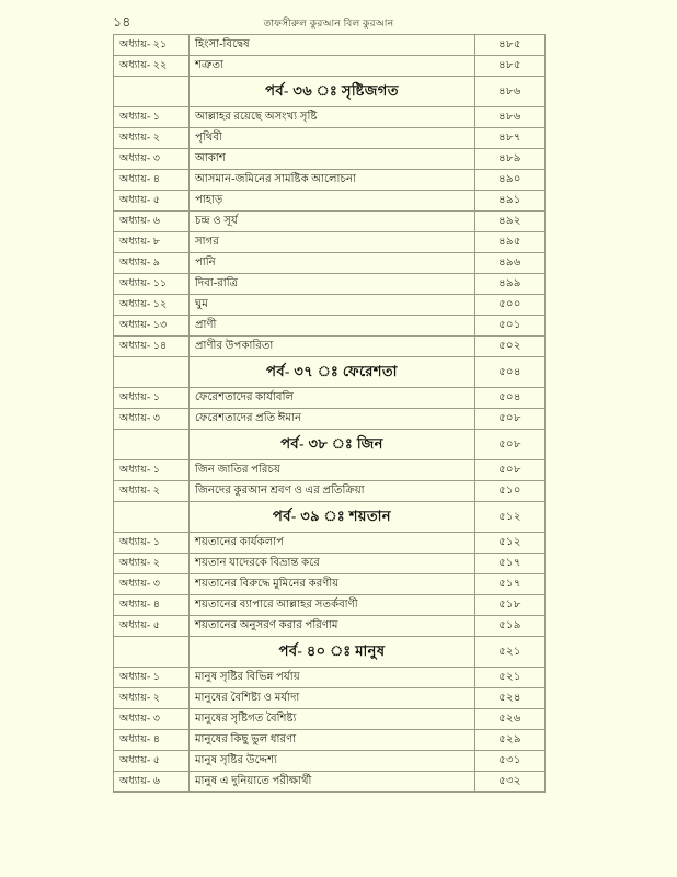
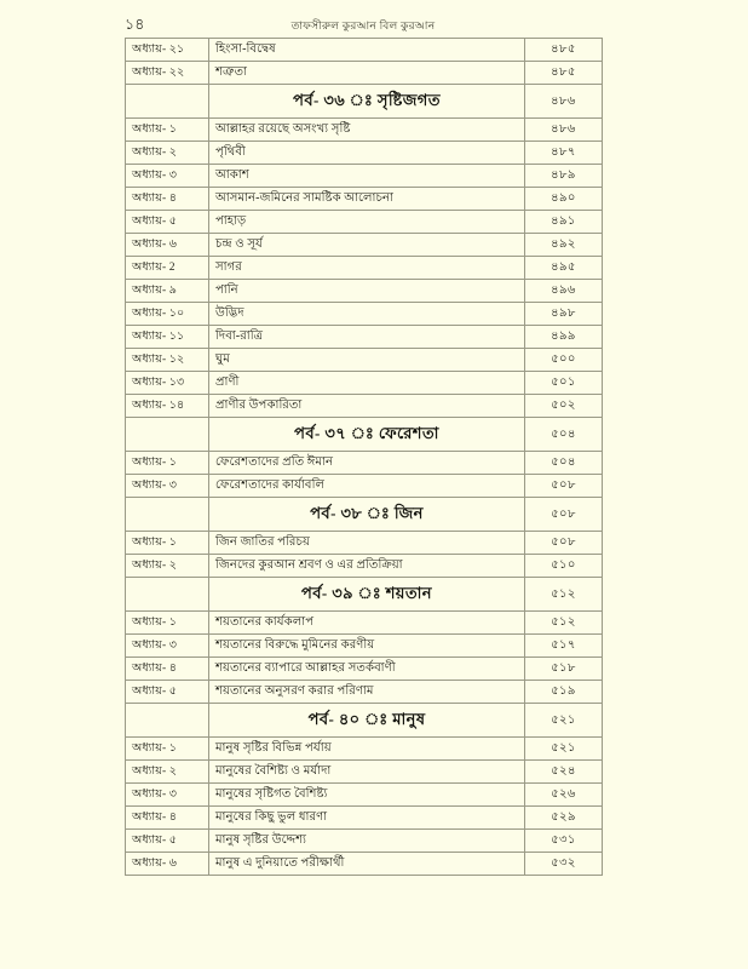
  ১৪
  তাফসীরুল কুরআন বিল কুরআন
  অধ্যায়- ২১	হিংসা-বিদ্বেষ	৪৮৫
  অধ্যায়- ২২	শত্রুতা	৪৮৫
  	পর্ব- ৩৬ ঃ সৃষ্টিজগত	৪৮৬
  অধ্যায়- ১	আল্লাহর রয়েছে অসংখ্য সৃষ্টি	৪৮৬
  অধ্যায়- ২	পৃথিবী	৪৮৭
  অধ্যায়- ৩	আকাশ	৪৮৯
  অধ্যায়- ৪	আসমান-জমিনের সামষ্টিক আলোচনা	৪৯০
  অধ্যায়- ৫	পাহাড়	৪৯১
  অধ্যায়- ৬	চন্দ্র ও সূর্য	৪৯২
- অধ্যায়- ৮	সাগর	৪৯৫
+ অধ্যায়- 2	সাগর	৪৯৫
  অধ্যায়- ৯	পানি	৪৯৬
+ অধ্যায়- ১০	উদ্ভিদ	৪৯৮
  অধ্যায়- ১১	দিবা-রাত্রি	৪৯৯
  অধ্যায়- ১২	ঘুম	৫০০
  অধ্যায়- ১৩	প্রাণী	৫০১
  অধ্যায়- ১৪	প্রাণীর উপকারিতা	৫০২
  	পর্ব- ৩৭ ঃ ফেরেশতা	৫০৪
- অধ্যায়- ১	ফেরেশতাদের কার্যাবলি	৫০৪
+ অধ্যায়- ১	ফেরেশতাদের প্রতি ঈমান	৫০৪
- অধ্যায়- ৩	ফেরেশতাদের প্রতি ঈমান	৫০৮
+ অধ্যায়- ৩	ফেরেশতাদের কার্যাবলি	৫০৮
  	পর্ব- ৩৮ ঃ জিন	৫০৮
  অধ্যায়- ১	জিন জাতির পরিচয়	৫০৮
  অধ্যায়- ২	জিনদের কুরআন শ্রবণ ও এর প্রতিক্রিয়া	৫১০
  	পর্ব- ৩৯ ঃ শয়তান	৫১২
  অধ্যায়- ১	শয়তানের কার্যকলাপ	৫১২
- অধ্যায়- ২	শয়তান যাদেরকে বিভ্রান্ত করে	৫১৭
  অধ্যায়- ৩	শয়তানের বিরুদ্ধে মুমিনের করণীয়	৫১৭
  অধ্যায়- ৪	শয়তানের ব্যাপারে আল্লাহর সতর্কবাণী	৫১৮
  অধ্যায়- ৫	শয়তানের অনুসরণ করার পরিণাম	৫১৯
  	পর্ব- ৪০ ঃ মানুষ	৫২১
  অধ্যায়- ১	মানুষ সৃষ্টির বিভিন্ন পর্যায়	৫২১
  অধ্যায়- ২	মানুষের বৈশিষ্ট্য ও মর্যাদা	৫২৪
  অধ্যায়- ৩	মানুষের সৃষ্টিগত বৈশিষ্ট্য	৫২৬
  অধ্যায়- ৪	মানুষের কিছু ভুল ধারণা	৫২৯
  অধ্যায়- ৫	মানুষ সৃষ্টির উদ্দেশ্য	৫৩১
  অধ্যায়- ৬	মানুষ এ দুনিয়াতে পরীক্ষার্থী	৫৩২
